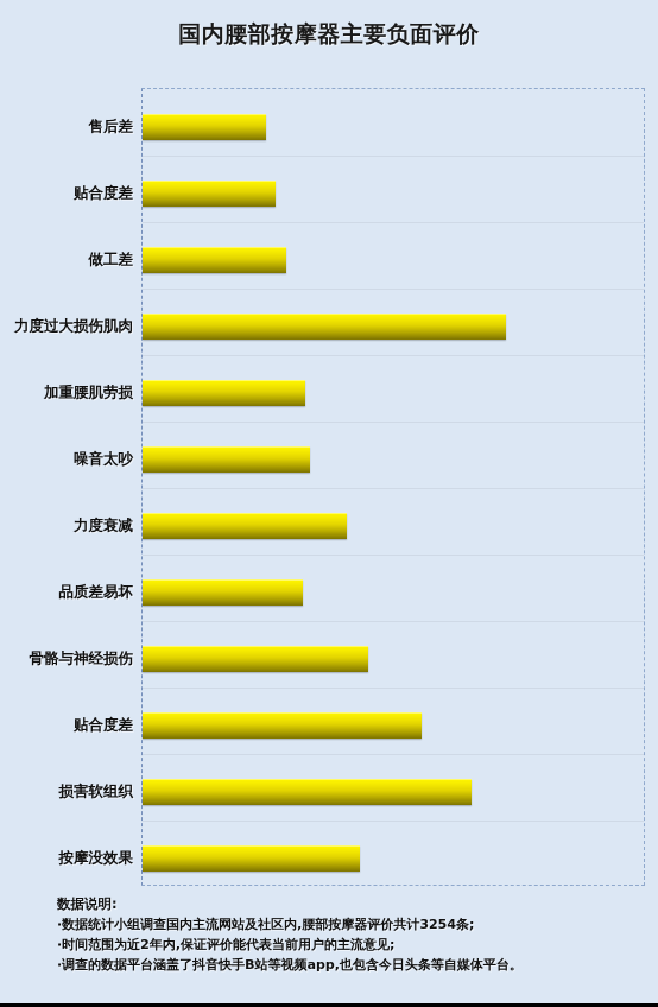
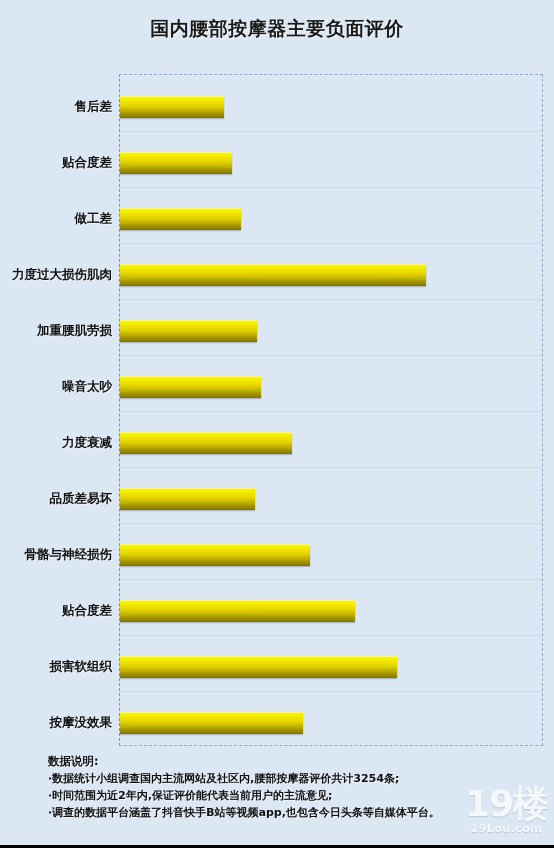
  国内腰部按摩器主要负面评价
  售后差
  贴合度差
  做工差
  力度过大损伤肌肉
  加重腰肌劳损
  噪音太吵
  力度衰减
  品质差易坏
  骨骼与神经损伤
  贴合度差
  损害软组织
  按摩没效果
  数据说明:
  ·数据统计小组调查国内主流网站及社区内,腰部按摩器评价共计3254条;
  ·时间范围为近2年内,保证评价能代表当前用户的主流意见;
  ·调查的数据平台涵盖了抖音快手B站等视频app,也包含今日头条等自媒体平台。
+ 19楼
+ 19Lou.com
